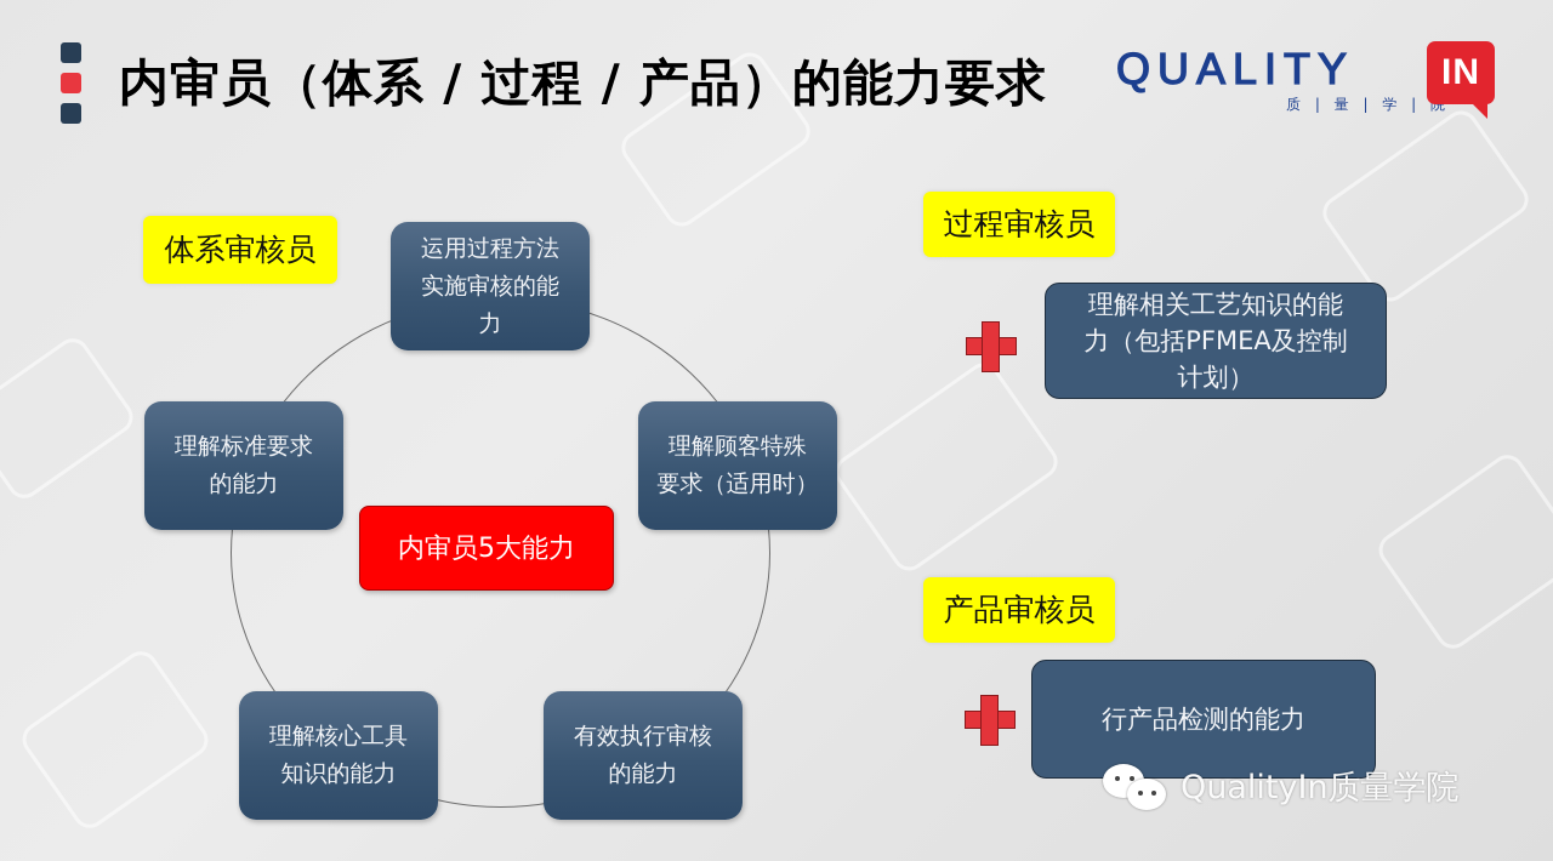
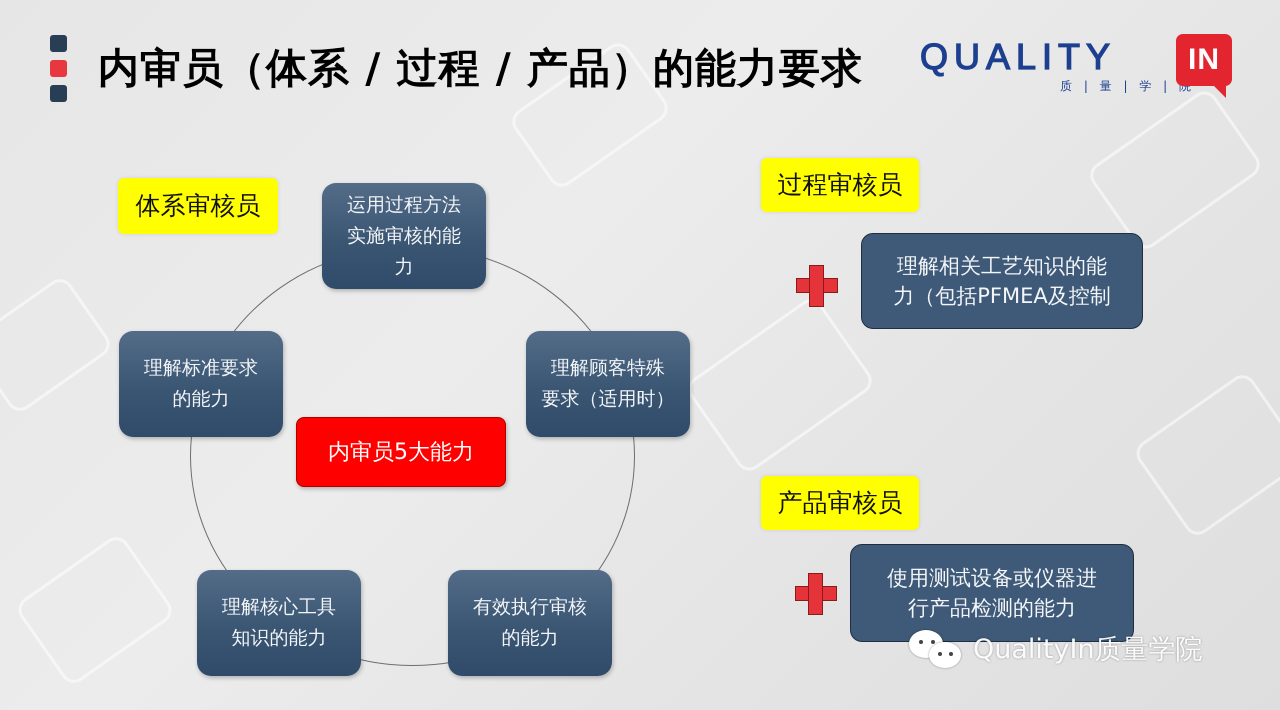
  内审员（体系 / 过程 / 产品）的能力要求
  QUALITY
  质 | 量 | 学 | 院
  IN
  体系审核员
  运用过程方法
  实施审核的能
  力
  理解顾客特殊
  要求（适用时）
  有效执行审核
  的能力
  理解核心工具
  知识的能力
  理解标准要求
  的能力
  内审员5大能力
  过程审核员
  理解相关工艺知识的能
  力（包括PFMEA及控制
- 计划）
  产品审核员
+ 使用测试设备或仪器进
  行产品检测的能力
  QualityIn质量学院
